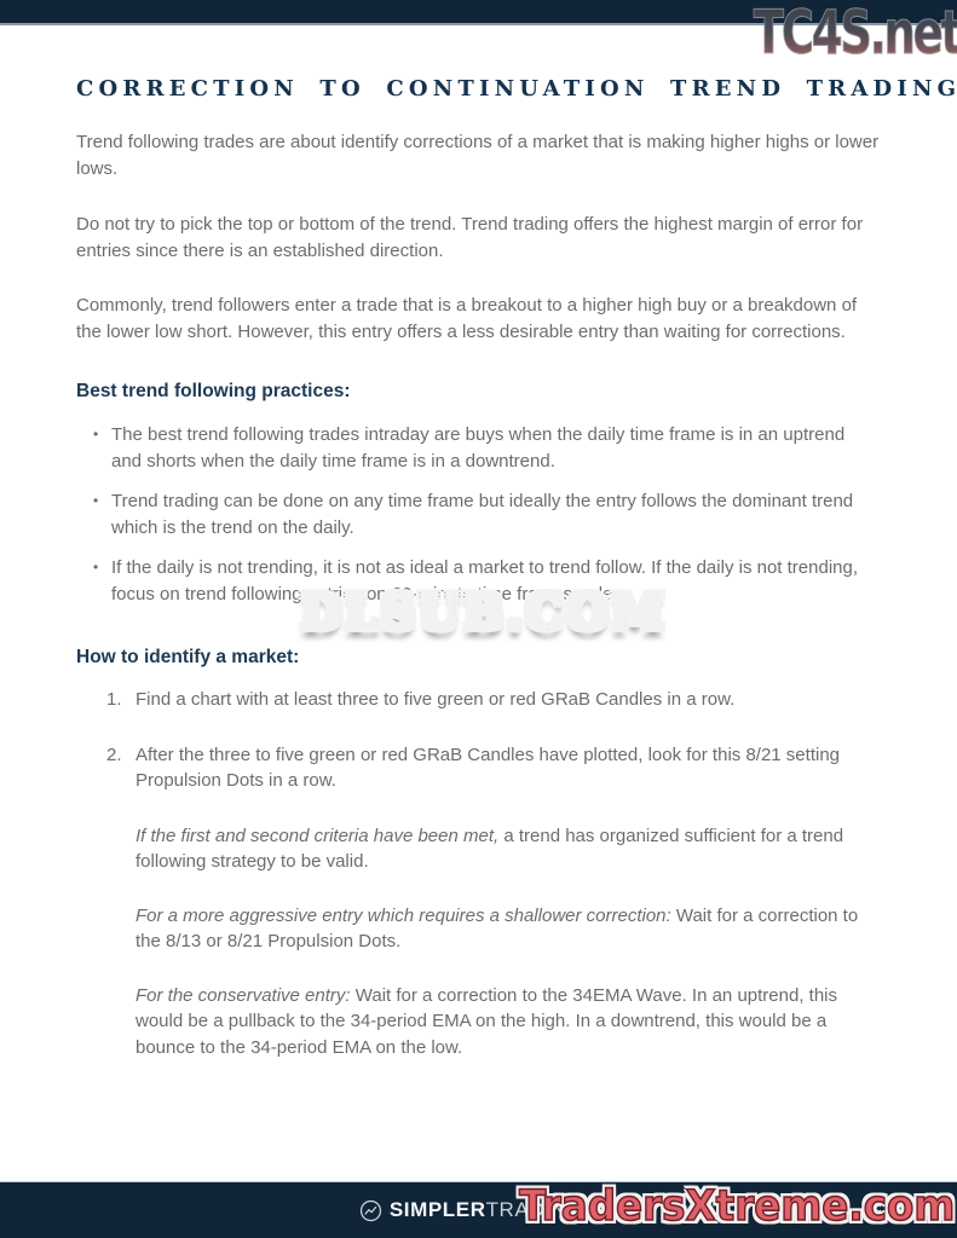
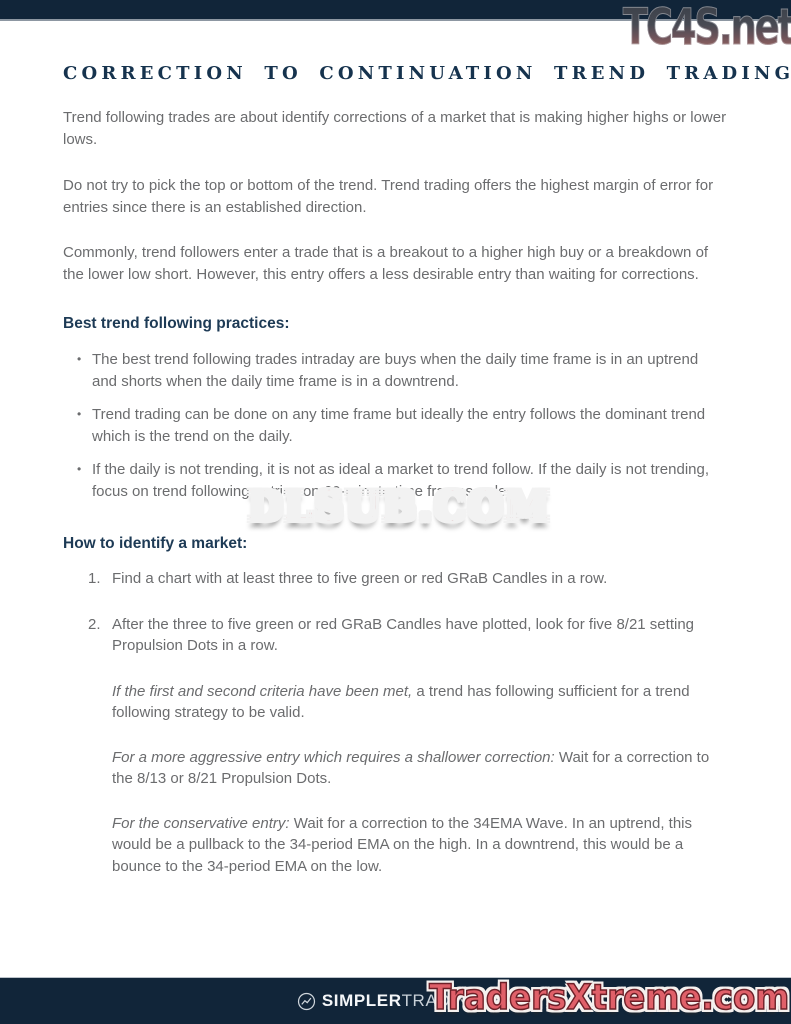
  TC4S.net
  CORRECTION TO CONTINUATION TREND TRADING
  Trend following trades are about identify corrections of a market that is making higher highs or lower lows.
  Do not try to pick the top or bottom of the trend. Trend trading offers the highest margin of error for entries since there is an established direction.
  Commonly, trend followers enter a trade that is a breakout to a higher high buy or a breakdown of the lower low short. However, this entry offers a less desirable entry than waiting for corrections.
  Best trend following practices:
  •
  The best trend following trades intraday are buys when the daily time frame is in an uptrend and shorts when the daily time frame is in a downtrend.
  •
  Trend trading can be done on any time frame but ideally the entry follows the dominant trend which is the trend on the daily.
  •
  If the daily is not trending, it is not as ideal a market to trend follow. If the daily is not trending, focus on trend following
  How to identify a market:
  1.
  Find a chart with at least three to five green or red GRaB Candles in a row.
  2.
- After the three to five green or red GRaB Candles have plotted, look for this 8/21 setting Propulsion Dots in a row.
+ After the three to five green or red GRaB Candles have plotted, look for five 8/21 setting Propulsion Dots in a row.
- If the first and second criteria have been met, a trend has organized sufficient for a trend following strategy to be valid.
+ If the first and second criteria have been met, a trend has following sufficient for a trend following strategy to be valid.
  For a more aggressive entry which requires a shallower correction: Wait for a correction to the 8/13 or 8/21 Propulsion Dots.
  For the conservative entry: Wait for a correction to the 34EMA Wave. In an uptrend, this would be a pullback to the 34-period EMA on the high. In a downtrend, this would be a bounce to the 34-period EMA on the low.
  DLSUB.COM
  SIMPLER
  TRADING
  ®
  TradersXtreme.com
